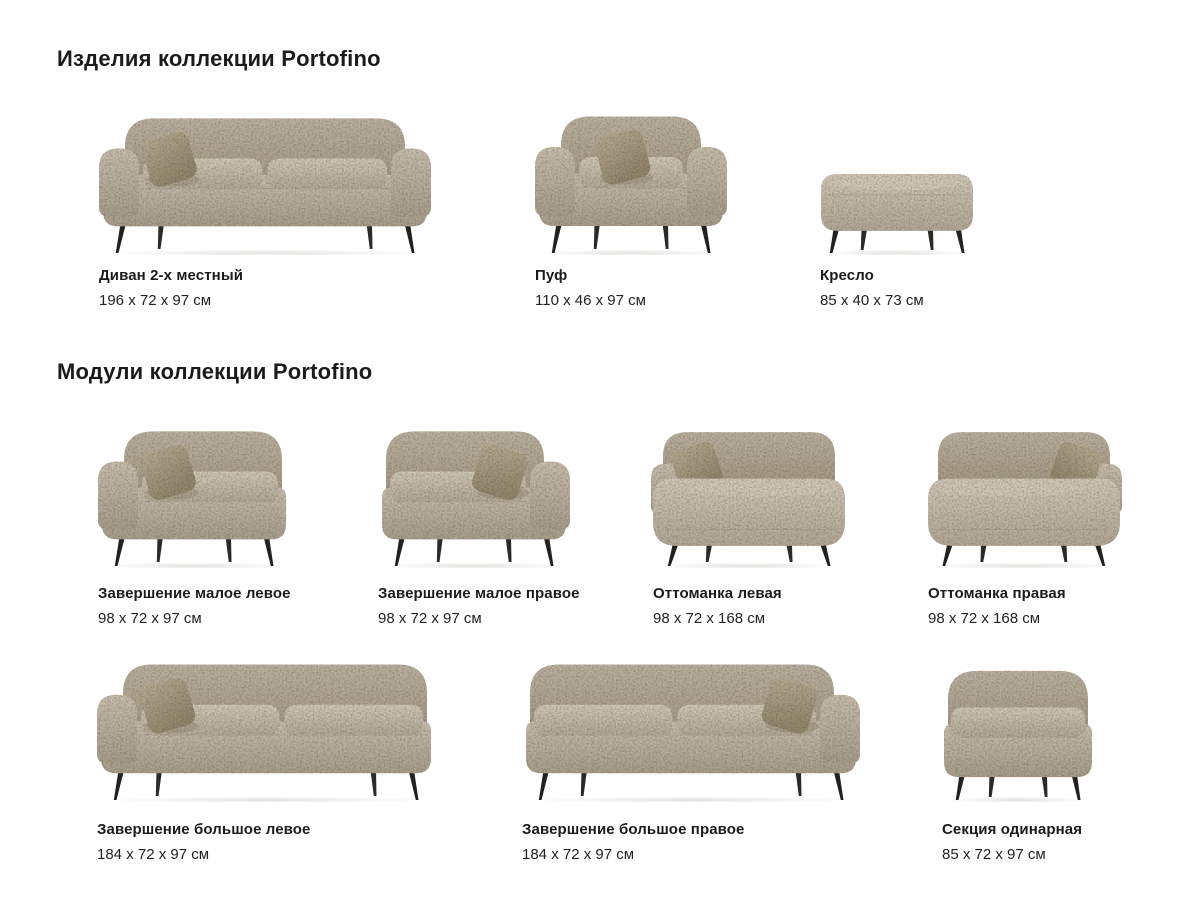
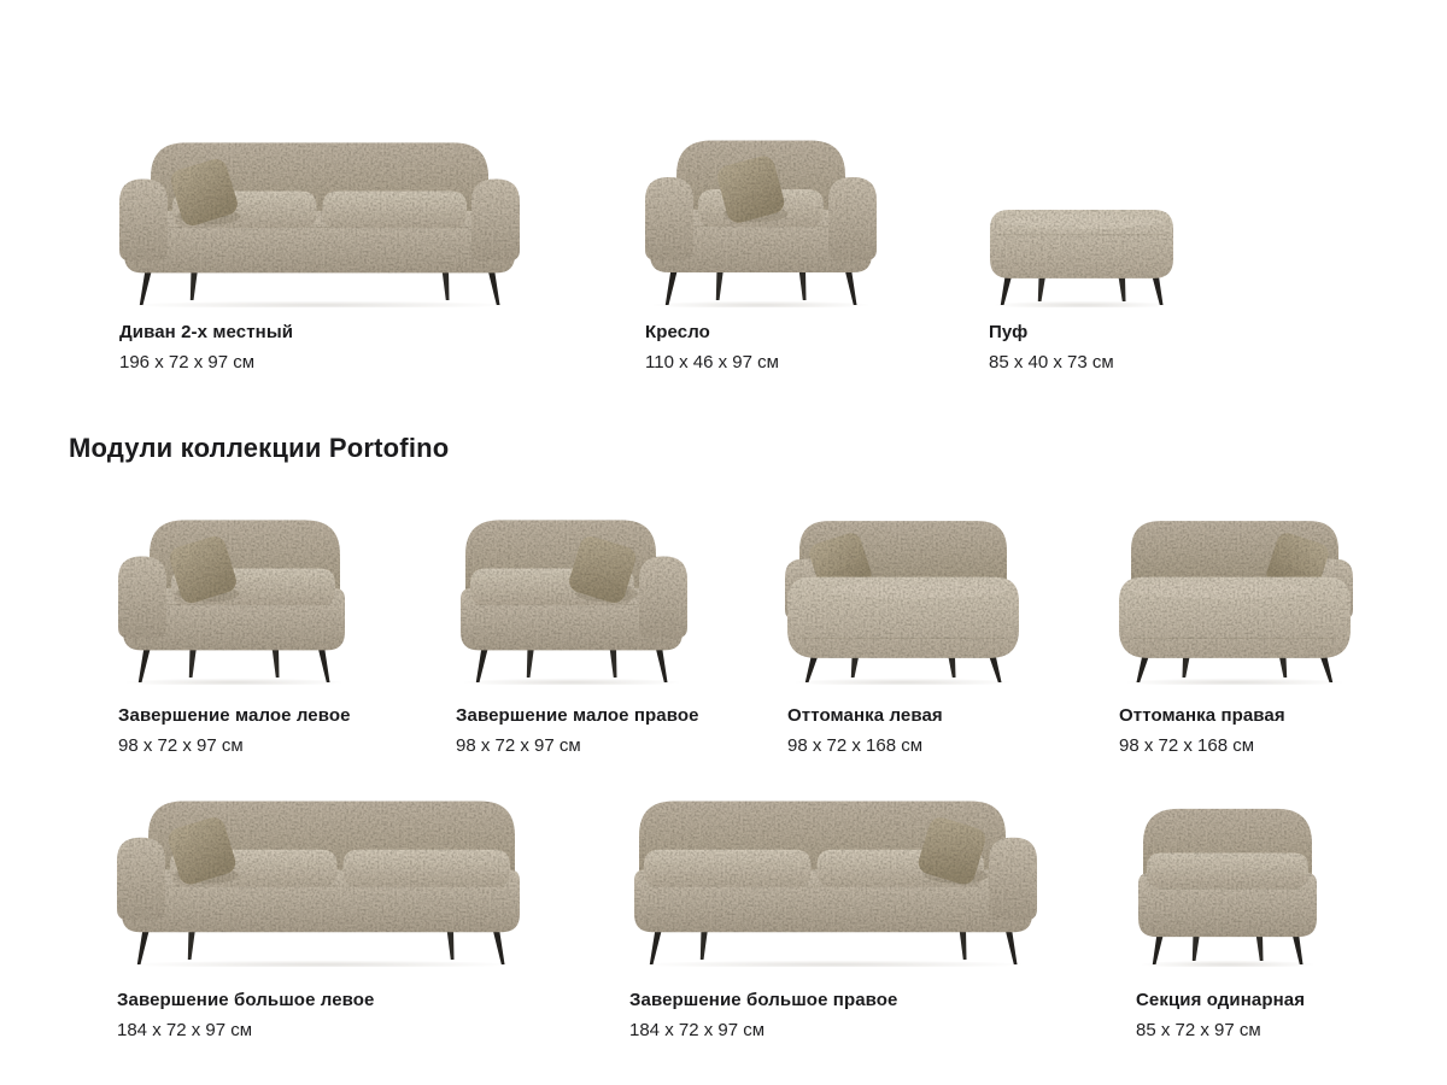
- Изделия коллекции Portofino
  Диван 2-х местный
  196 x 72 x 97 см
- Пуф
+ Кресло
  110 x 46 x 97 см
- Кресло
+ Пуф
  85 x 40 x 73 см
  Модули коллекции Portofino
  Завершение малое левое
  98 x 72 x 97 см
  Завершение малое правое
  98 x 72 x 97 см
  Оттоманка левая
  98 x 72 x 168 см
  Оттоманка правая
  98 x 72 x 168 см
  Завершение большое левое
  184 x 72 x 97 см
  Завершение большое правое
  184 x 72 x 97 см
  Секция одинарная
  85 x 72 x 97 см
